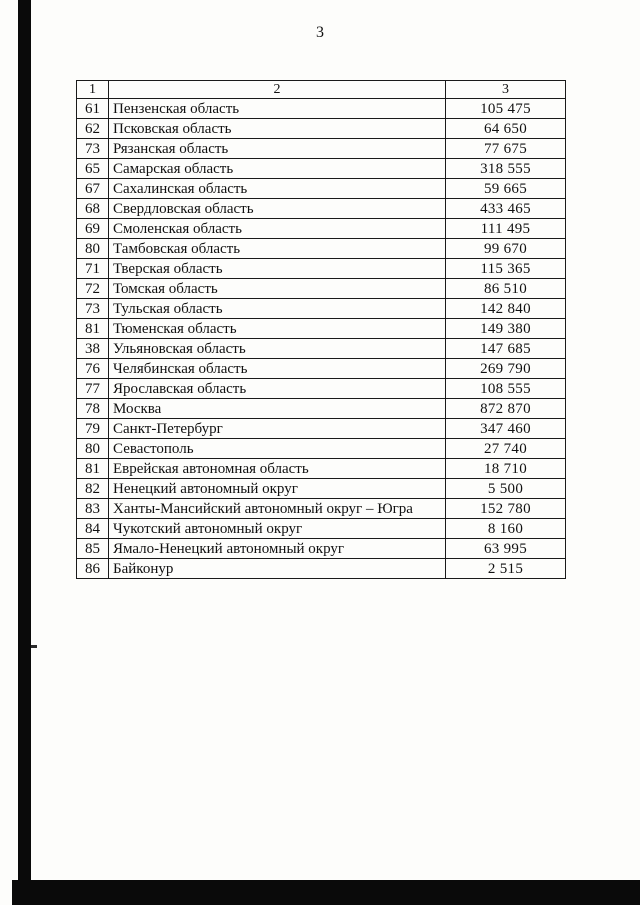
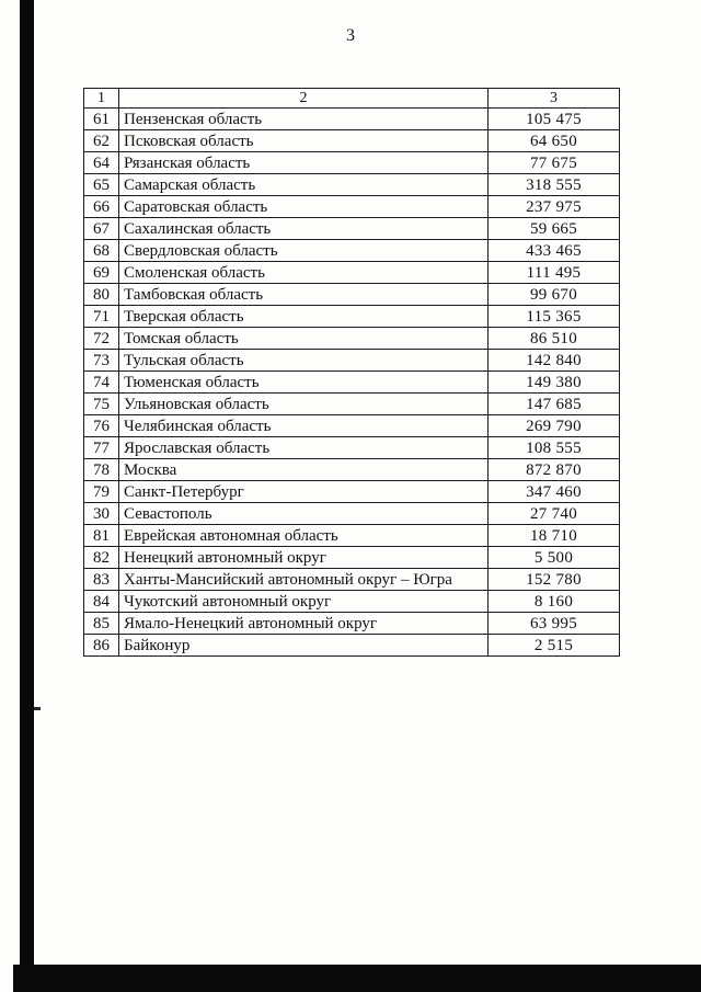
  3
  1	2	3
  61	Пензенская область	105 475
  62	Псковская область	64 650
- 73	Рязанская область	77 675
+ 64	Рязанская область	77 675
  65	Самарская область	318 555
+ 66	Саратовская область	237 975
  67	Сахалинская область	59 665
  68	Свердловская область	433 465
  69	Смоленская область	111 495
  80	Тамбовская область	99 670
  71	Тверская область	115 365
  72	Томская область	86 510
  73	Тульская область	142 840
- 81	Тюменская область	149 380
+ 74	Тюменская область	149 380
- 38	Ульяновская область	147 685
+ 75	Ульяновская область	147 685
  76	Челябинская область	269 790
  77	Ярославская область	108 555
  78	Москва	872 870
  79	Санкт-Петербург	347 460
- 80	Севастополь	27 740
+ 30	Севастополь	27 740
  81	Еврейская автономная область	18 710
  82	Ненецкий автономный округ	5 500
  83	Ханты-Мансийский автономный округ – Югра	152 780
  84	Чукотский автономный округ	8 160
  85	Ямало-Ненецкий автономный округ	63 995
  86	Байконур	2 515
